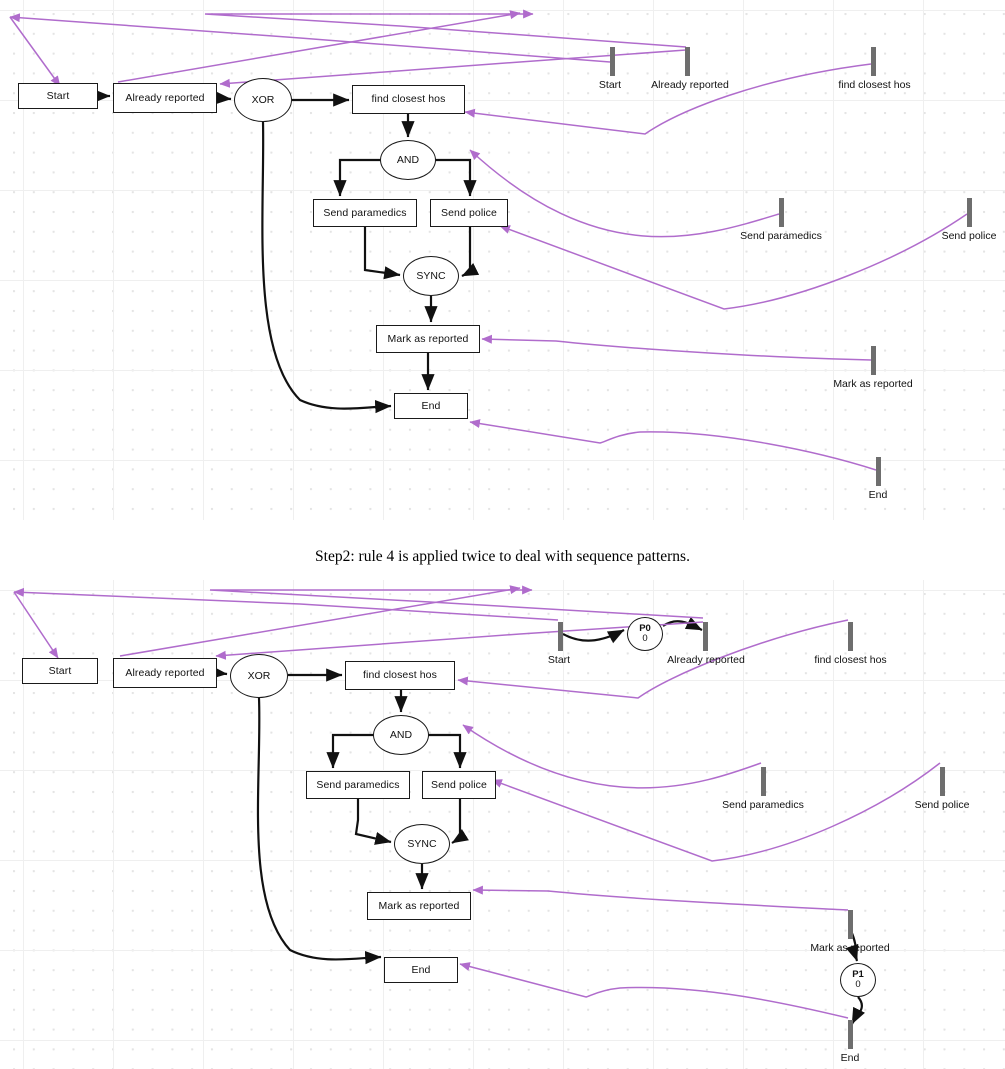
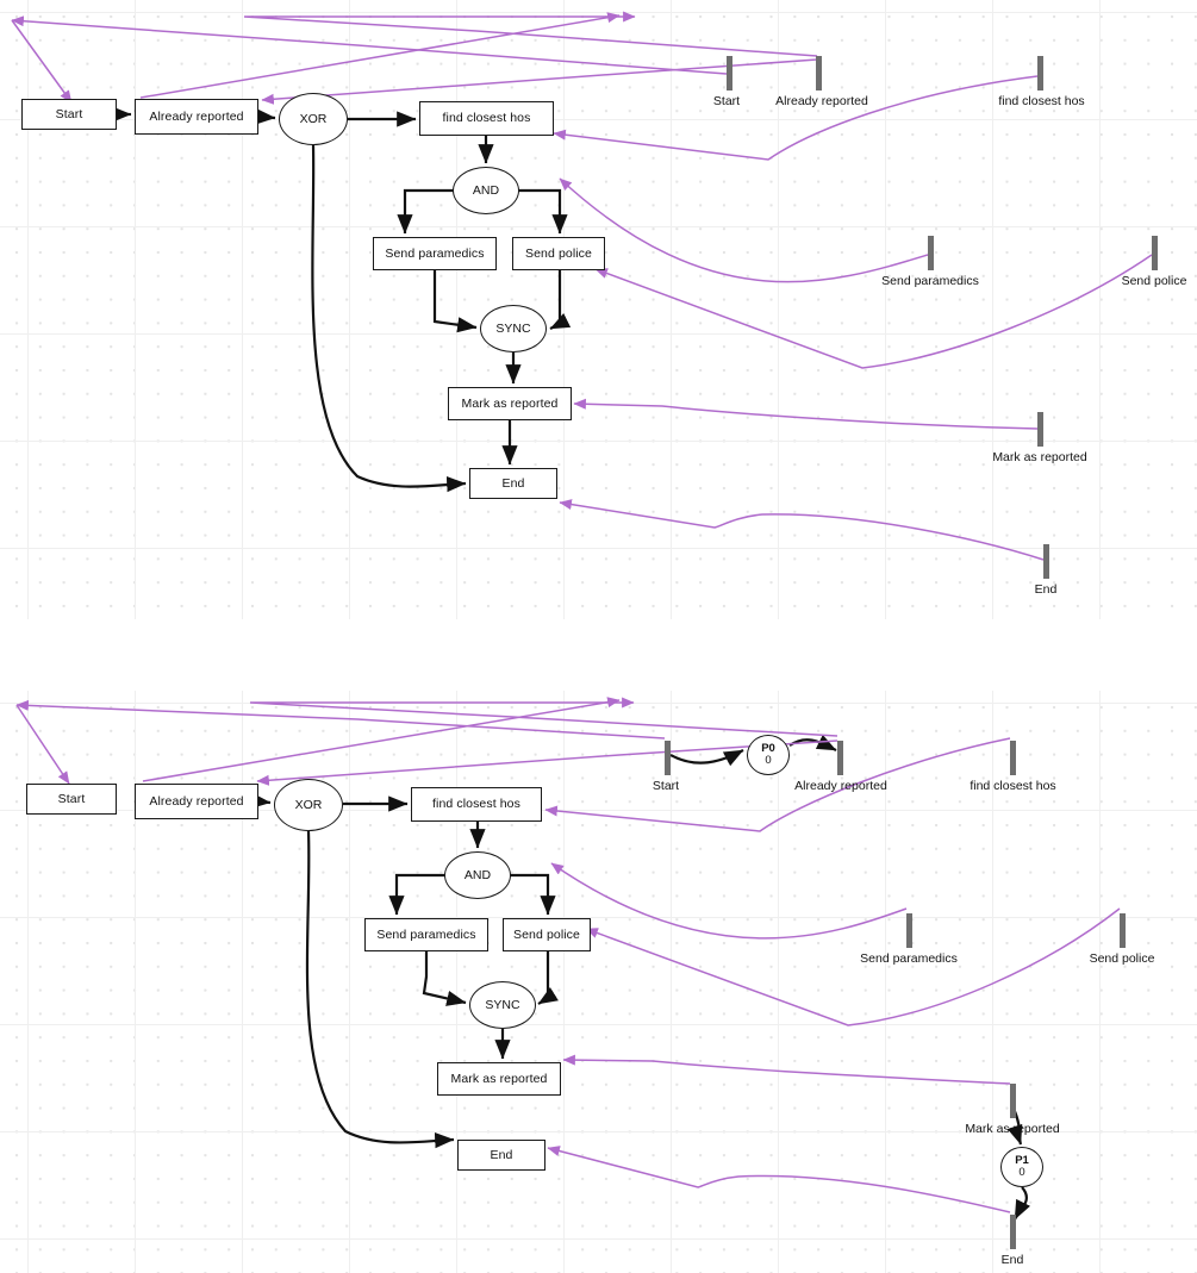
  Start
  Already reported
  XOR
  find closest hos
  AND
  Send paramedics
  Send police
  SYNC
  Mark as reported
  End
  Start
  Already reported
  find closest hos
  Send paramedics
  Send police
  Mark as reported
  End
- Step2: rule 4 is applied twice to deal with sequence patterns.
  Start
  Already reported
  XOR
  find closest hos
  AND
  Send paramedics
  Send police
  SYNC
  Mark as reported
  End
  Start
  Already reported
  find closest hos
  Send paramedics
  Send police
  Mark as reported
  End
  P0
  0
  P1
  0
